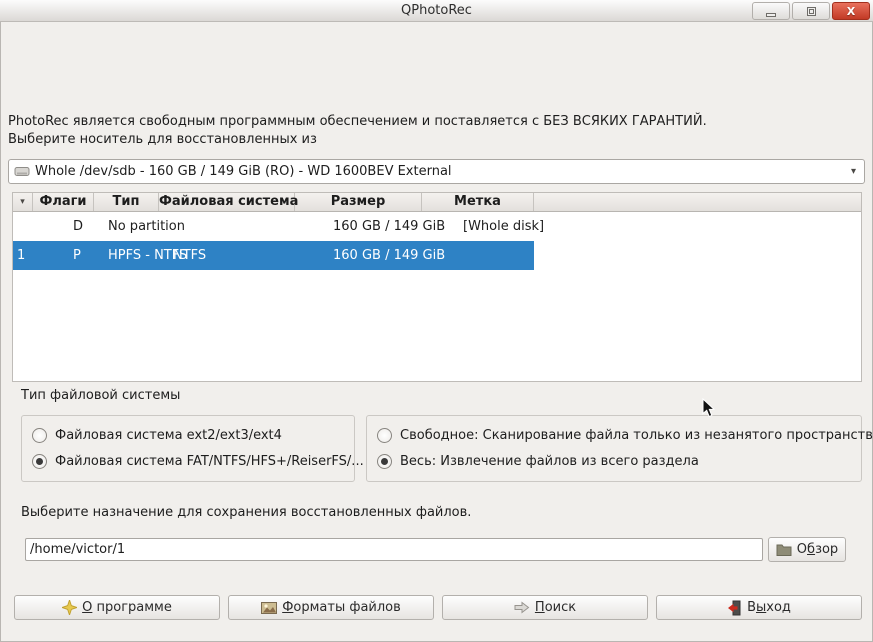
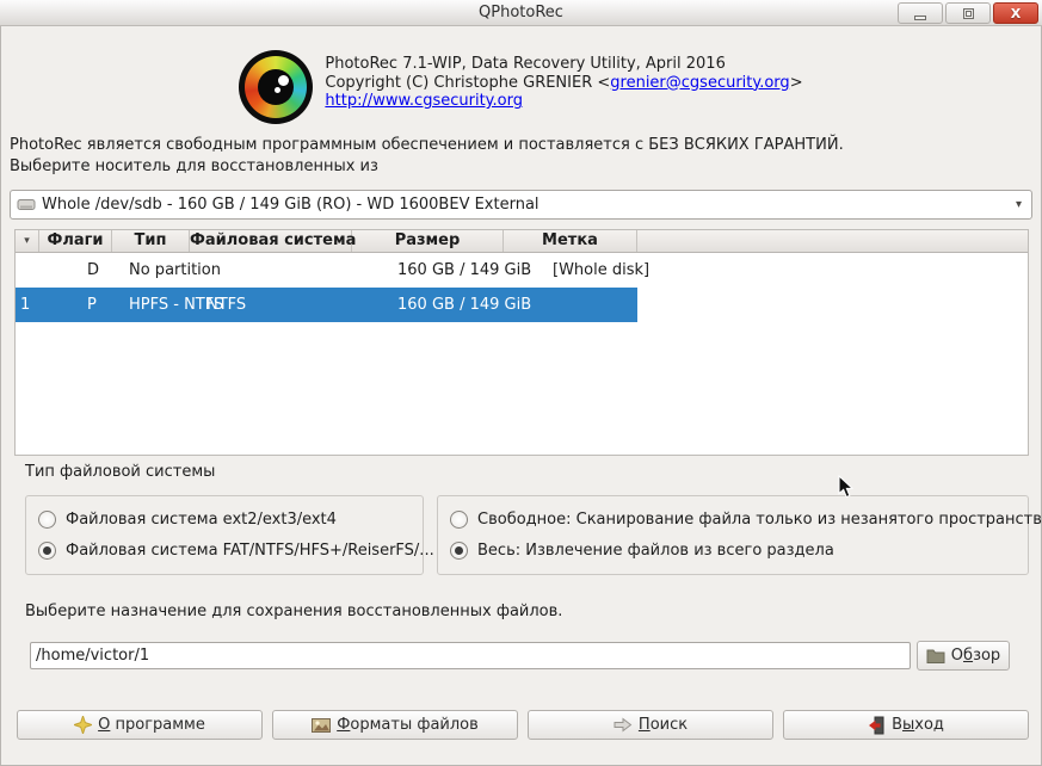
  QPhotoRec
  X
+ PhotoRec 7.1-WIP, Data Recovery Utility, April 2016
+ Copyright (C) Christophe GRENIER <grenier@cgsecurity.org>
+ http://www.cgsecurity.org
  PhotoRec является свободным программным обеспечением и поставляется с БЕЗ ВСЯКИХ ГАРАНТИЙ.
  Выберите носитель для восстановленных из
  Whole /dev/sdb - 160 GB / 149 GiB (RO) - WD 1600BEV External
  ▾
  ▾
  Флаги
  Тип
  Файловая система
  Размер
  Метка
  D
  No partition
  160 GB / 149 GiB
  [Whole disk]
  1
  P
  HPFS - NTFS
  NTFS
  160 GB / 149 GiB
  Тип файловой системы
  Файловая система ext2/ext3/ext4
  Файловая система FAT/NTFS/HFS+/ReiserFS/...
  Свободное: Сканирование файла только из незанятого пространств
  Весь: Извлечение файлов из всего раздела
  Выберите назначение для сохранения восстановленных файлов.
  /home/victor/1
  Обзор
  О программе
  Форматы файлов
  Поиск
  Выход
